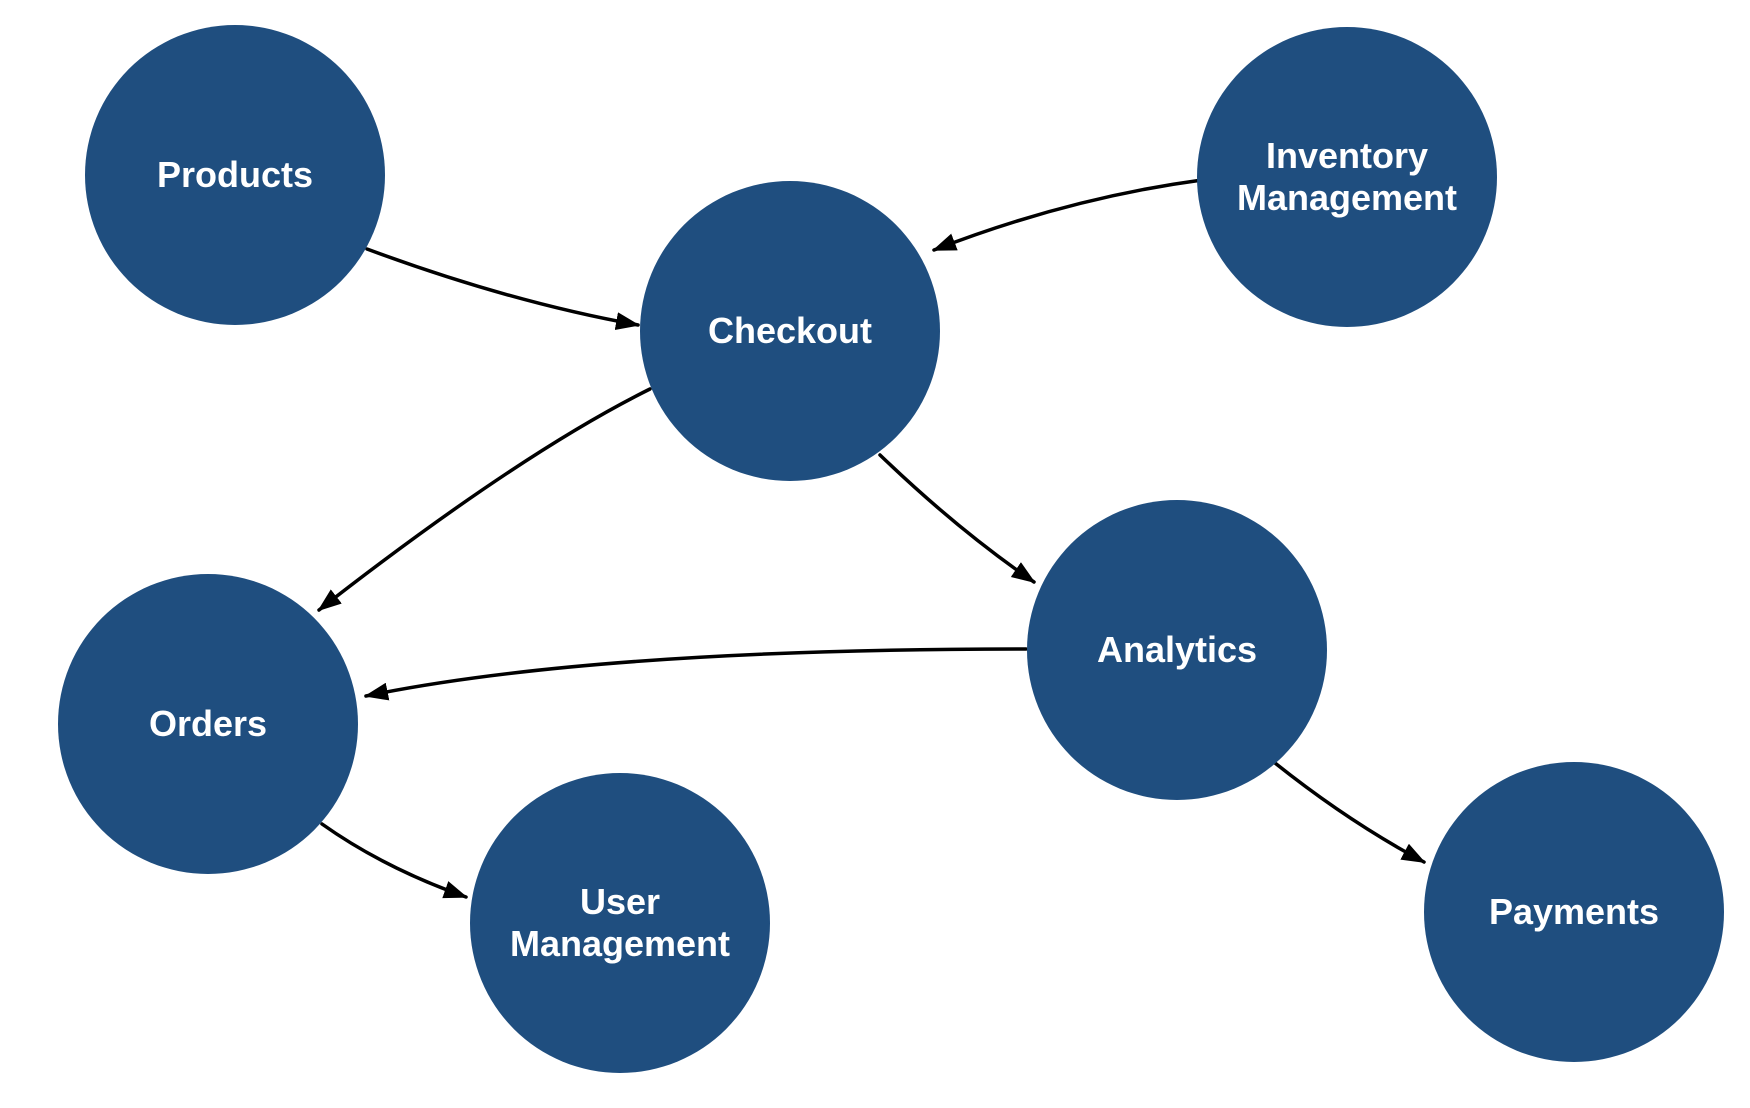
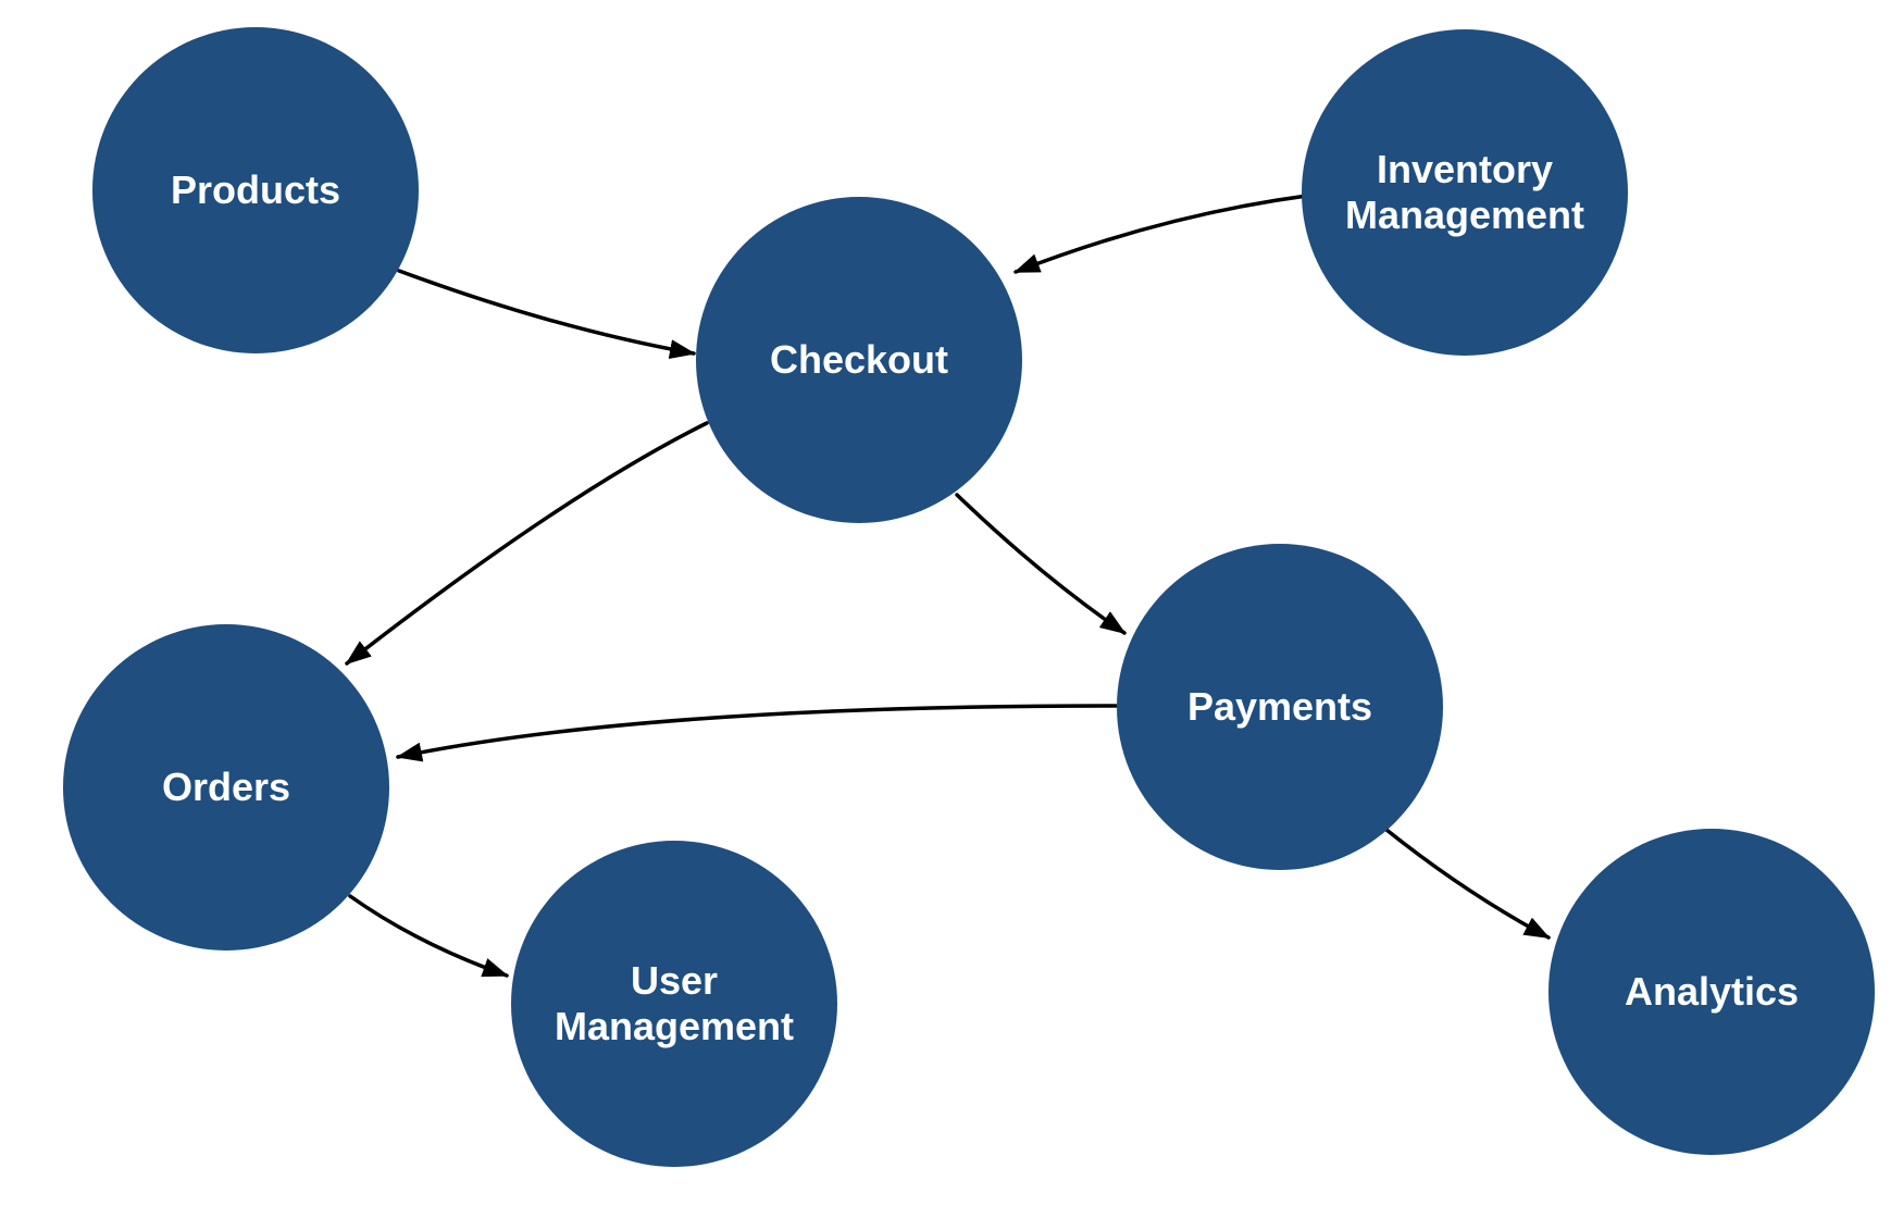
  Products
  Checkout
  Inventory Management
  Orders
- Analytics
+ Payments
  User Management
- Payments
+ Analytics
